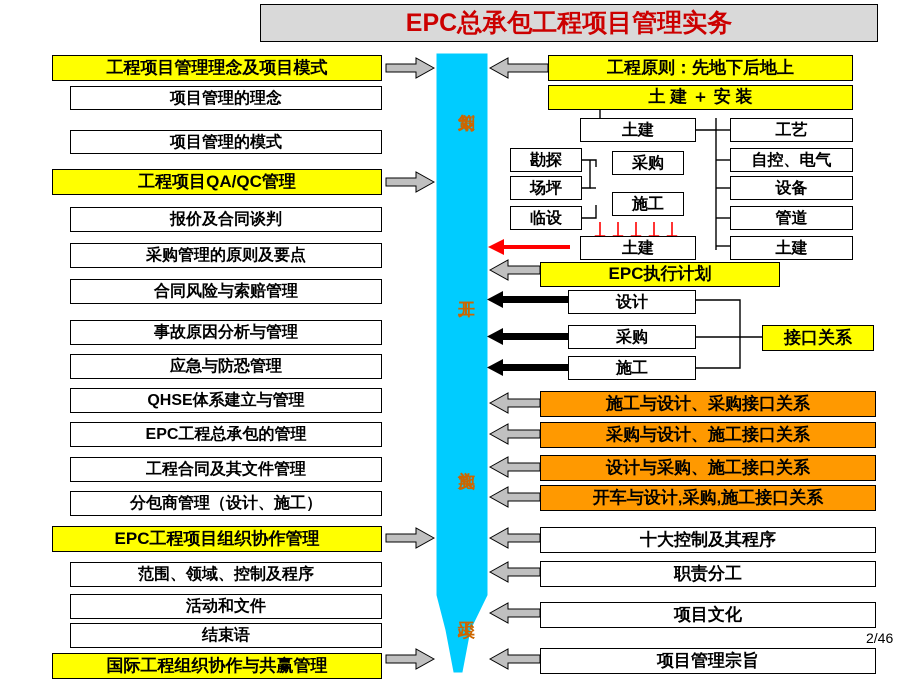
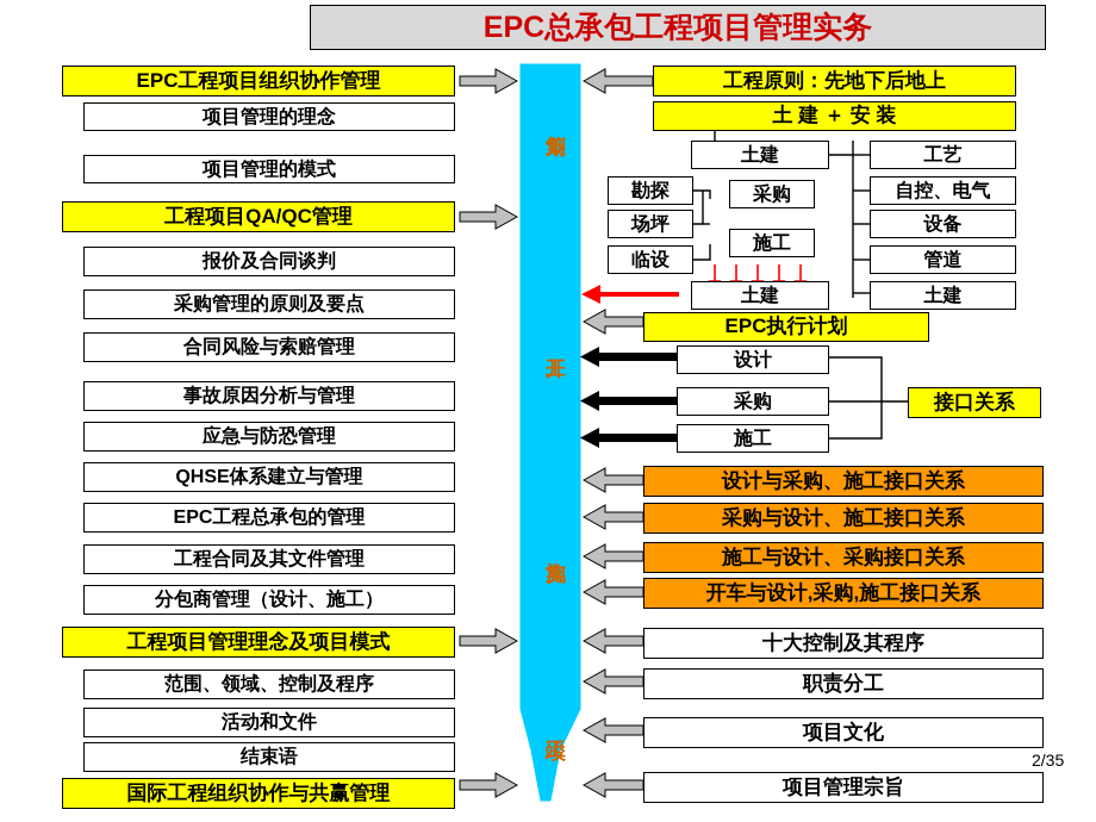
  EPC总承包工程项目管理实务
- 工程项目管理理念及项目模式
+ EPC工程项目组织协作管理
  项目管理的理念
  项目管理的模式
  工程项目QA/QC管理
  报价及合同谈判
  采购管理的原则及要点
  合同风险与索赔管理
  事故原因分析与管理
  应急与防恐管理
  QHSE体系建立与管理
  EPC工程总承包的管理
  工程合同及其文件管理
  分包商管理（设计、施工）
- EPC工程项目组织协作管理
+ 工程项目管理理念及项目模式
  范围、领域、控制及程序
  活动和文件
  结束语
  国际工程组织协作与共赢管理
  工程原则：先地下后地上
  土 建 ＋ 安 装
  土建
  勘探
  场坪
  临设
  采购
  施工
  土建
  工艺
  自控、电气
  设备
  管道
  土建
  EPC执行计划
  设计
  采购
  施工
  接口关系
- 施工与设计、采购接口关系
+ 设计与采购、施工接口关系
  采购与设计、施工接口关系
- 设计与采购、施工接口关系
+ 施工与设计、采购接口关系
  开车与设计,采购,施工接口关系
  十大控制及其程序
  职责分工
  项目文化
  项目管理宗旨
- 2/46
+ 2/35
